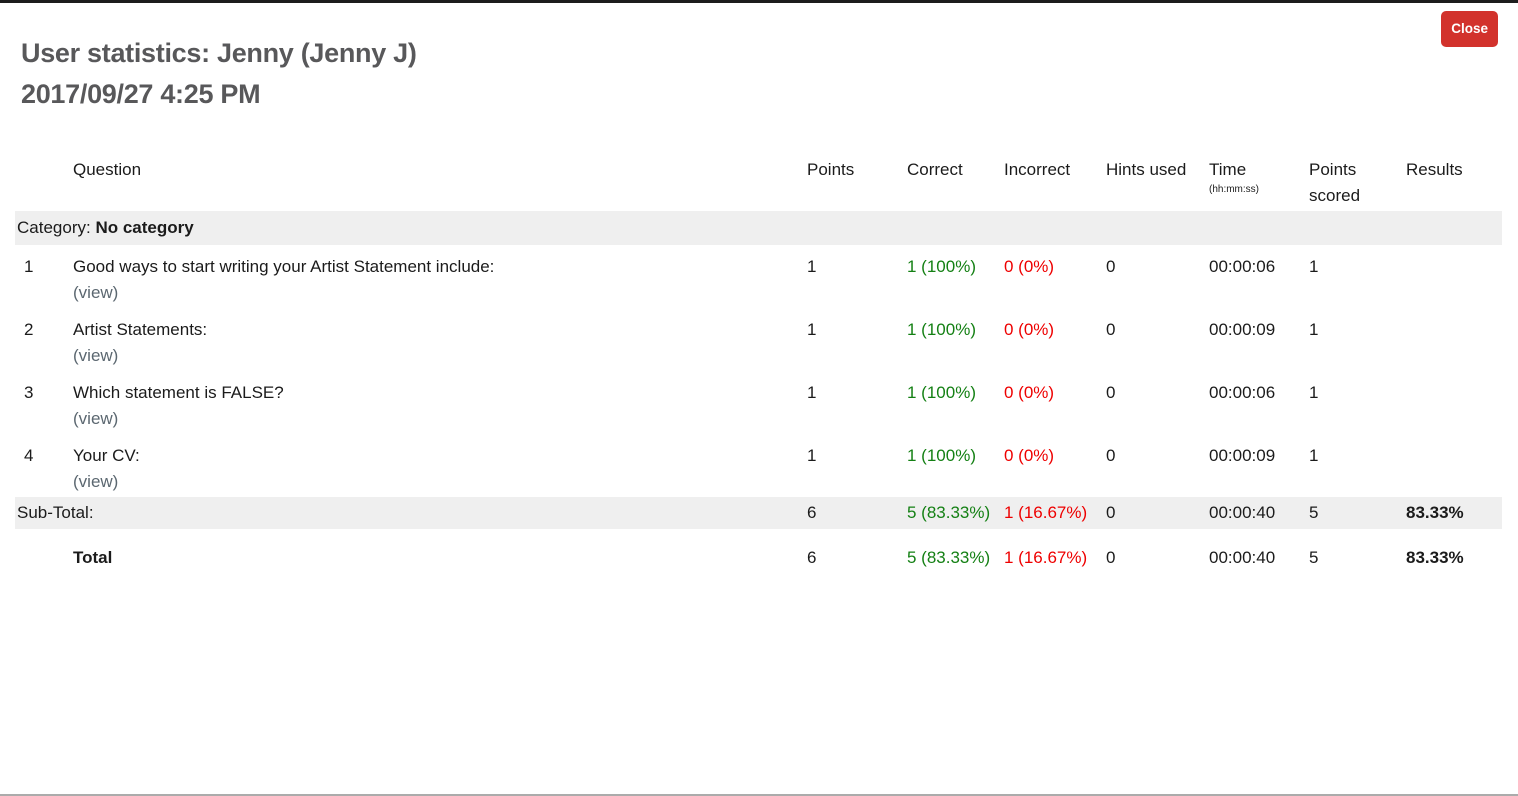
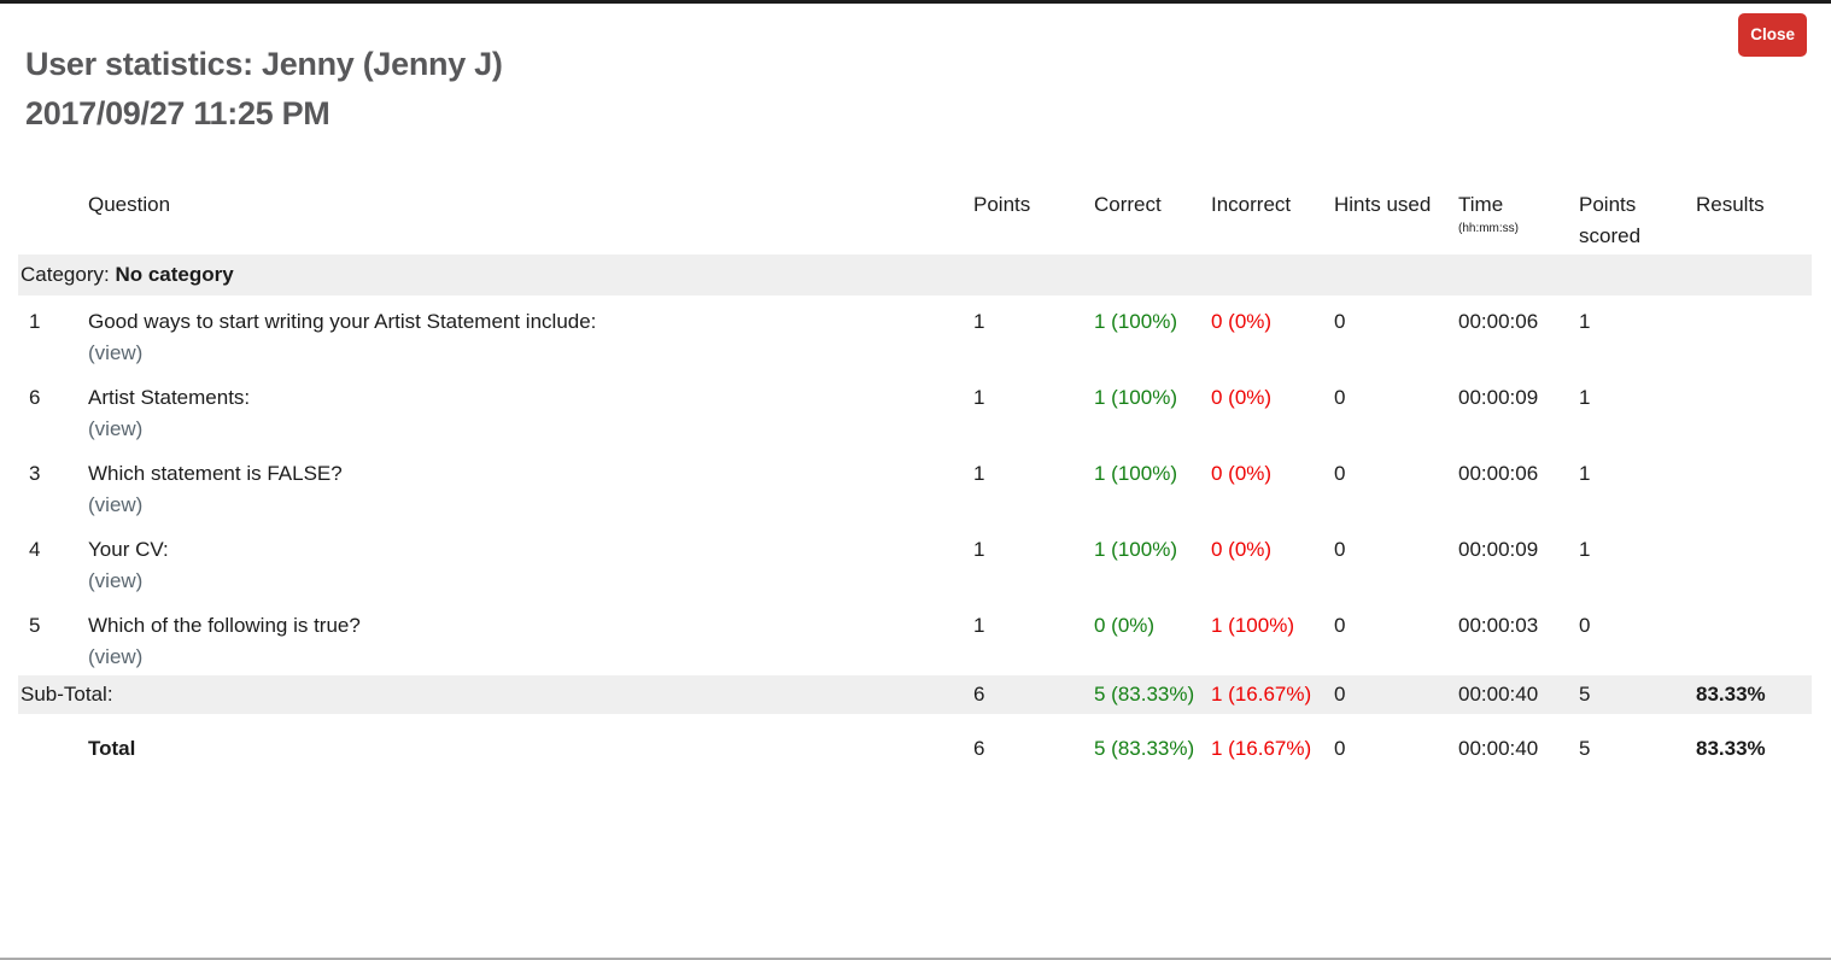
  Close
  User statistics: Jenny (Jenny J)
- 2017/09/27 4:25 PM
+ 2017/09/27 11:25 PM
  	Question	Points	Correct	Incorrect	Hints used	Time (hh:mm:ss)	Points scored	Results
  Category: No category
  1	Good ways to start writing your Artist Statement include:(view)	1	1 (100%)	0 (0%)	0	00:00:06	1
- 2	Artist Statements:(view)	1	1 (100%)	0 (0%)	0	00:00:09	1
+ 6	Artist Statements:(view)	1	1 (100%)	0 (0%)	0	00:00:09	1
  3	Which statement is FALSE?(view)	1	1 (100%)	0 (0%)	0	00:00:06	1
  4	Your CV:(view)	1	1 (100%)	0 (0%)	0	00:00:09	1
+ 5	Which of the following is true?(view)	1	0 (0%)	1 (100%)	0	00:00:03	0
  Sub-Total:	6	5 (83.33%)	1 (16.67%)	0	00:00:40	5	83.33%
  	Total	6	5 (83.33%)	1 (16.67%)	0	00:00:40	5	83.33%
